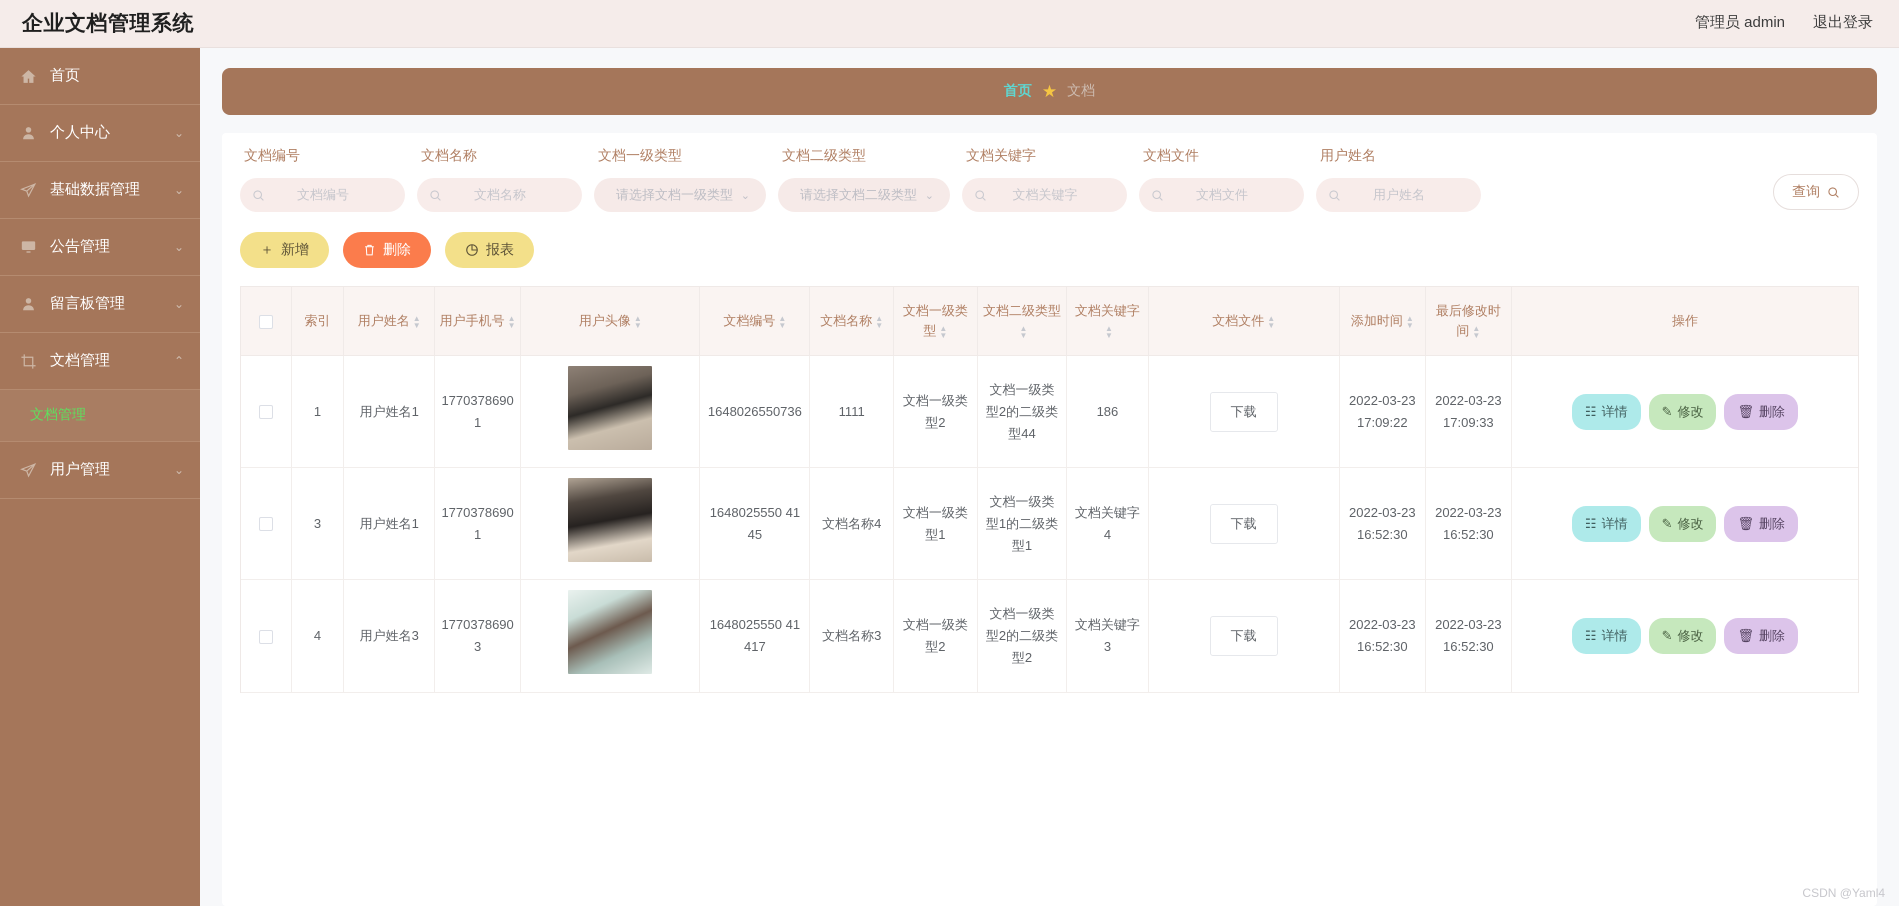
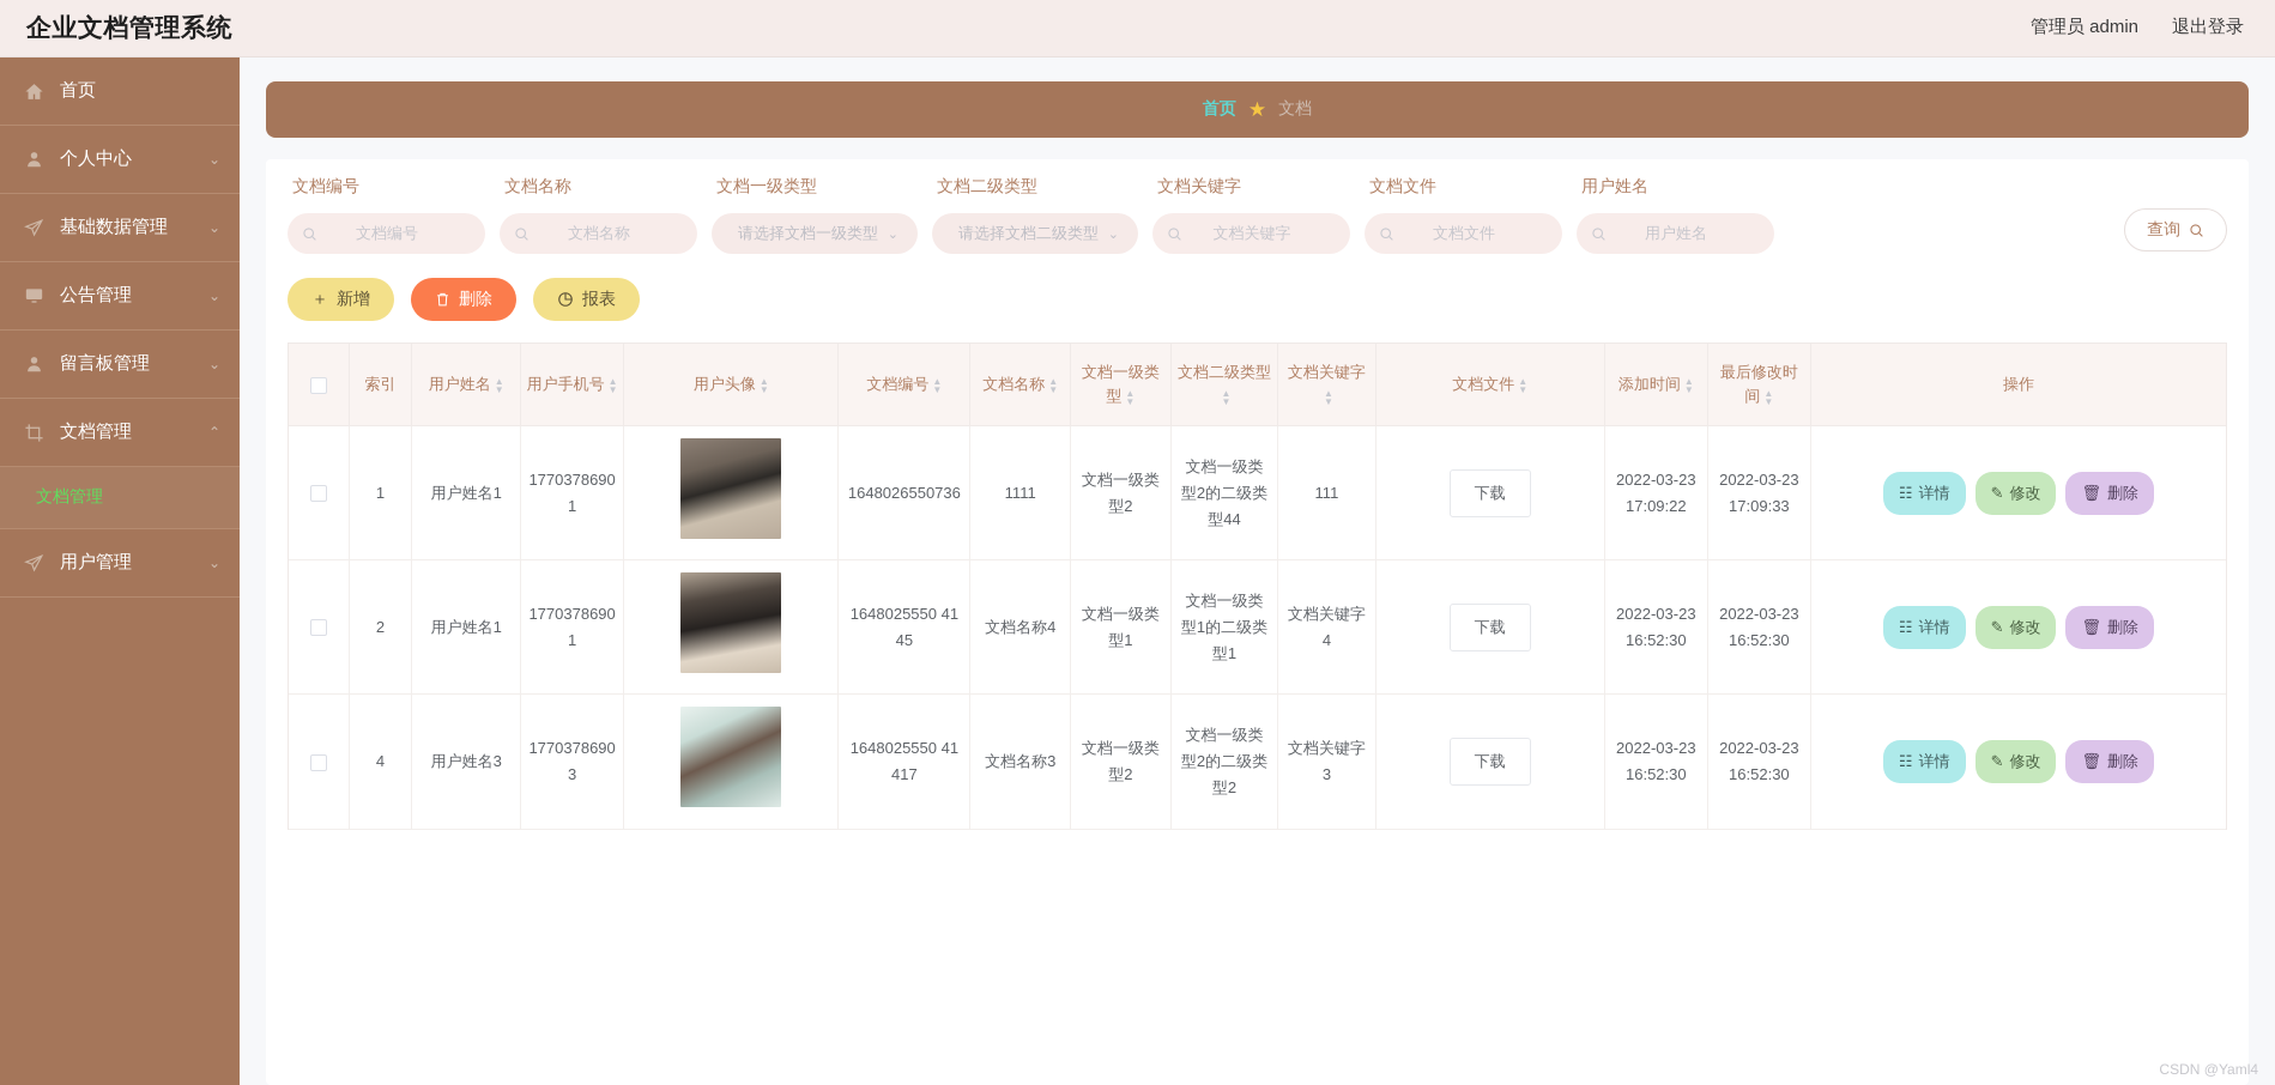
  企业文档管理系统
  管理员 admin
  退出登录
  首页
  个人中心
  ⌄
  基础数据管理
  ⌄
  公告管理
  ⌄
  留言板管理
  ⌄
  文档管理
  ⌃
  文档管理
  用户管理
  ⌄
  首页
  ★
  文档
  文档编号
  文档编号
  文档名称
  文档名称
  文档一级类型
  请选择文档一级类型
  ⌄
  文档二级类型
  请选择文档二级类型
  ⌄
  文档关键字
  文档关键字
  文档文件
  文档文件
  用户姓名
  用户姓名
  查询
  ＋
  新增
  删除
  报表
  	索引	用户姓名 ▲▼	用户手机号 ▲▼	用户头像 ▲▼	文档编号 ▲▼	文档名称 ▲▼	文档一级类型 ▲▼	文档二级类型▲▼	文档关键字▲▼	文档文件 ▲▼	添加时间 ▲▼	最后修改时间 ▲▼	操作
- 	1	用户姓名1	17703786901		1648026550736	1111	文档一级类型2	文档一级类型2的二级类型44	186	下载	2022-03-23 17:09:22	2022-03-23 17:09:33	☷ 详情 ✎ 修改 🗑 删除
+ 	1	用户姓名1	17703786901		1648026550736	1111	文档一级类型2	文档一级类型2的二级类型44	111	下载	2022-03-23 17:09:22	2022-03-23 17:09:33	☷ 详情 ✎ 修改 🗑 删除
- 	3	用户姓名1	17703786901		1648025550 4145	文档名称4	文档一级类型1	文档一级类型1的二级类型1	文档关键字4	下载	2022-03-23 16:52:30	2022-03-23 16:52:30	☷ 详情 ✎ 修改 🗑 删除
+ 	2	用户姓名1	17703786901		1648025550 4145	文档名称4	文档一级类型1	文档一级类型1的二级类型1	文档关键字4	下载	2022-03-23 16:52:30	2022-03-23 16:52:30	☷ 详情 ✎ 修改 🗑 删除
  	4	用户姓名3	17703786903		1648025550 41417	文档名称3	文档一级类型2	文档一级类型2的二级类型2	文档关键字3	下载	2022-03-23 16:52:30	2022-03-23 16:52:30	☷ 详情 ✎ 修改 🗑 删除
  CSDN @Yaml4
